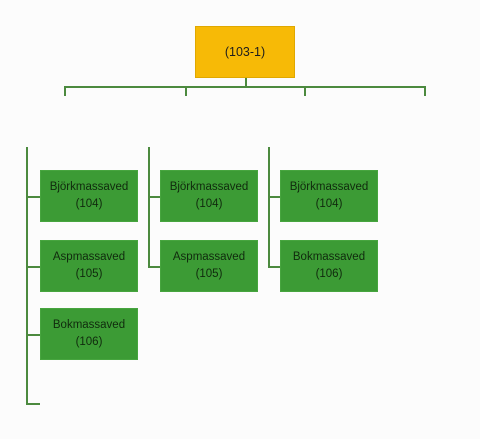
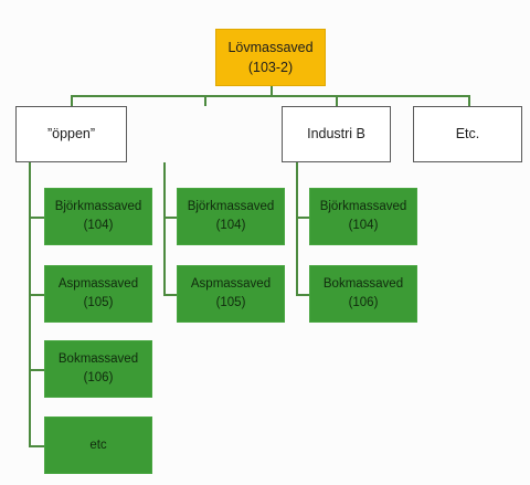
+ Lövmassaved
- (103-1)
+ (103-2)
+ ”öppen”
+ Industri B
+ Etc.
  Björkmassaved
  (104)
  Aspmassaved
  (105)
  Bokmassaved
  (106)
+ etc
  Björkmassaved
  (104)
  Aspmassaved
  (105)
  Björkmassaved
  (104)
  Bokmassaved
  (106)
